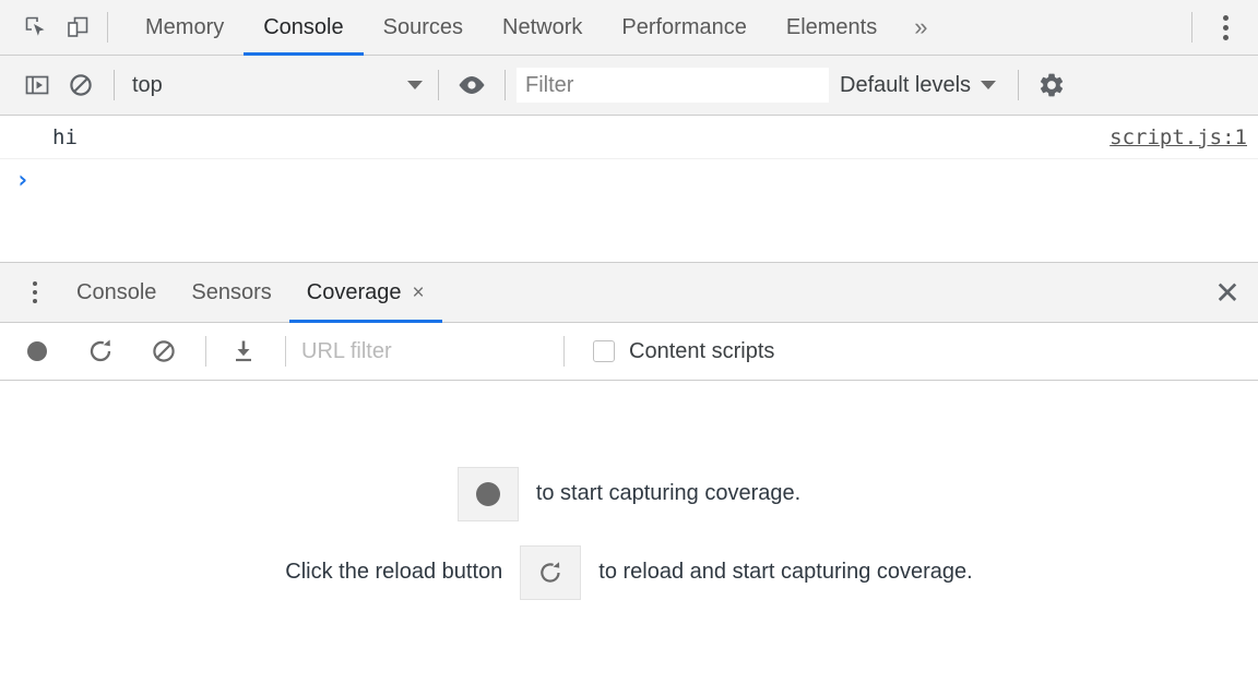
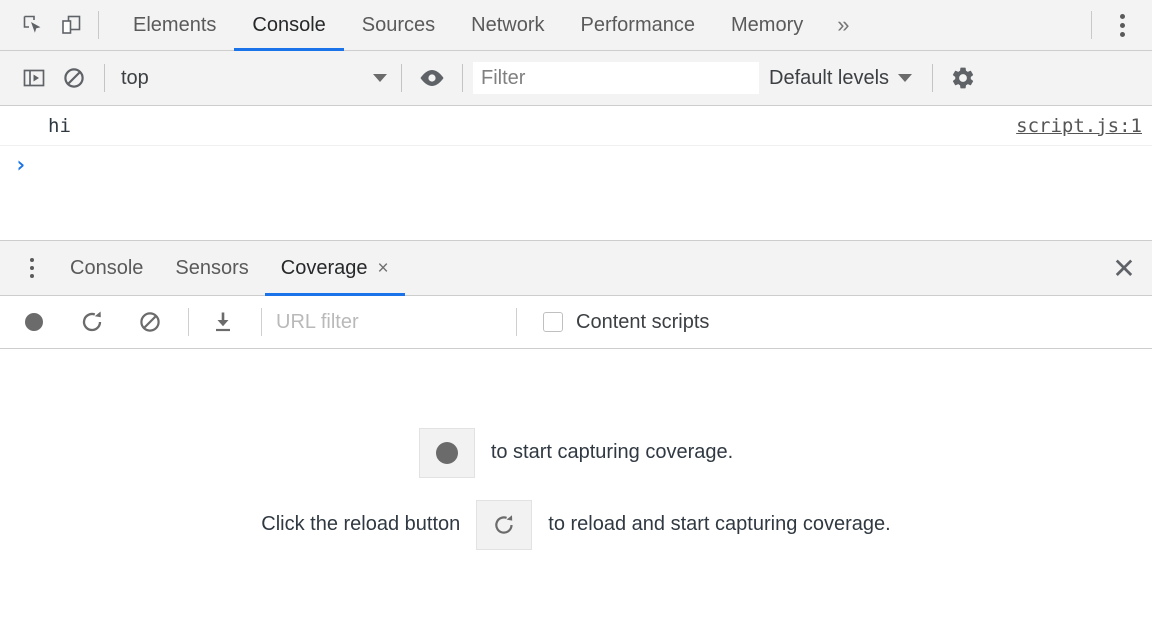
- Memory
+ Elements
  Console
  Sources
  Network
  Performance
- Elements
+ Memory
  »
  top
  Filter
  Default levels
  hi
  script.js:1
  ›
  Console
  Sensors
  Coverage
  ×
  ✕
  URL filter
  Content scripts
  to start capturing coverage.
  Click the reload button
  to reload and start capturing coverage.
